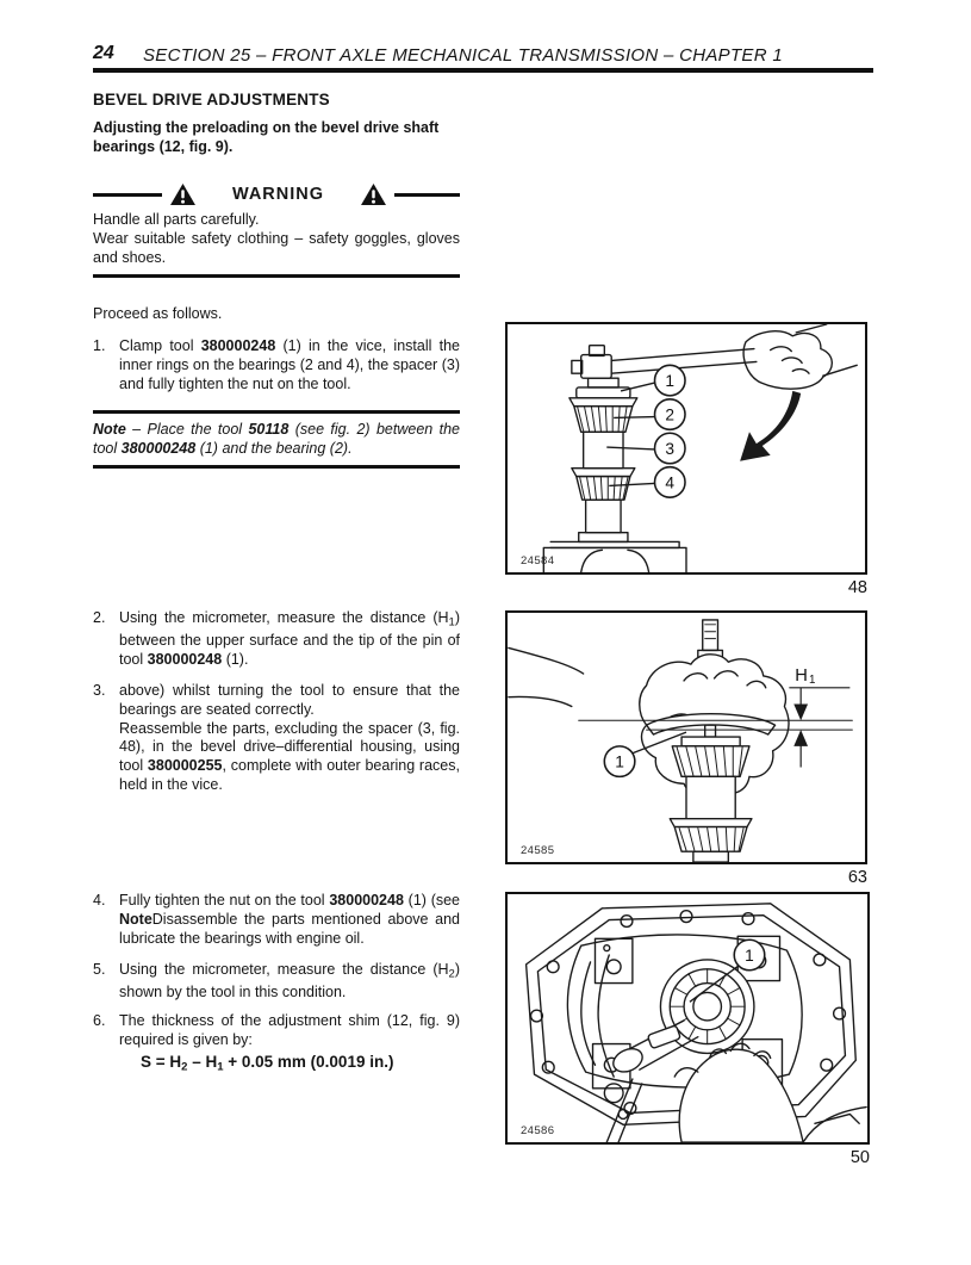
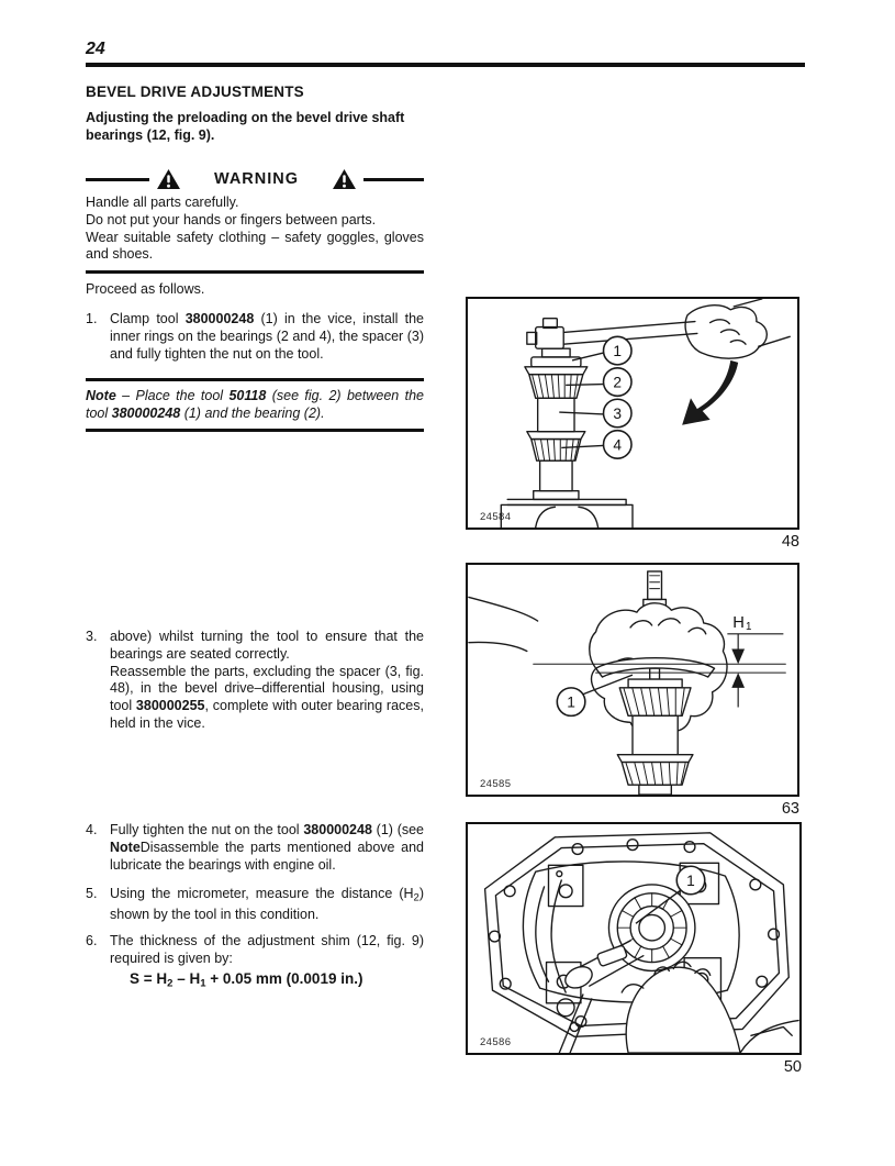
  24
- SECTION 25 – FRONT AXLE MECHANICAL TRANSMISSION – CHAPTER 1
  BEVEL DRIVE ADJUSTMENTS
  Adjusting the preloading on the bevel drive shaft bearings (12, fig. 9).
  WARNING
  Handle all parts carefully.
+ Do not put your hands or fingers between parts.
  Wear suitable safety clothing – safety goggles, gloves and shoes.
  Proceed as follows.
  1.
  Clamp tool 380000248 (1) in the vice, install the inner rings on the bearings (2 and 4), the spacer (3) and fully tighten the nut on the tool.
  Note – Place the tool 50118 (see fig. 2) between the tool 380000248 (1) and the bearing (2).
- 2.
- Using the micrometer, measure the distance (H1) between the upper surface and the tip of the pin of tool 380000248 (1).
  3.
  above) whilst turning the tool to ensure that the bearings are seated correctly.
  Reassemble the parts, excluding the spacer (3, fig. 48), in the bevel drive–differential housing, using tool 380000255, complete with outer bearing races, held in the vice.
  4.
  Fully tighten the nut on the tool 380000248 (1) (see NoteDisassemble the parts mentioned above and lubricate the bearings with engine oil.
  5.
  Using the micrometer, measure the distance (H2) shown by the tool in this condition.
  6.
  The thickness of the adjustment shim (12, fig. 9) required is given by:
  S = H2 – H1 + 0.05 mm (0.0019 in.)
  1
  2
  3
  4
  24584
  48
  H
  1
  1
  24585
  63
  1
  24586
  50
